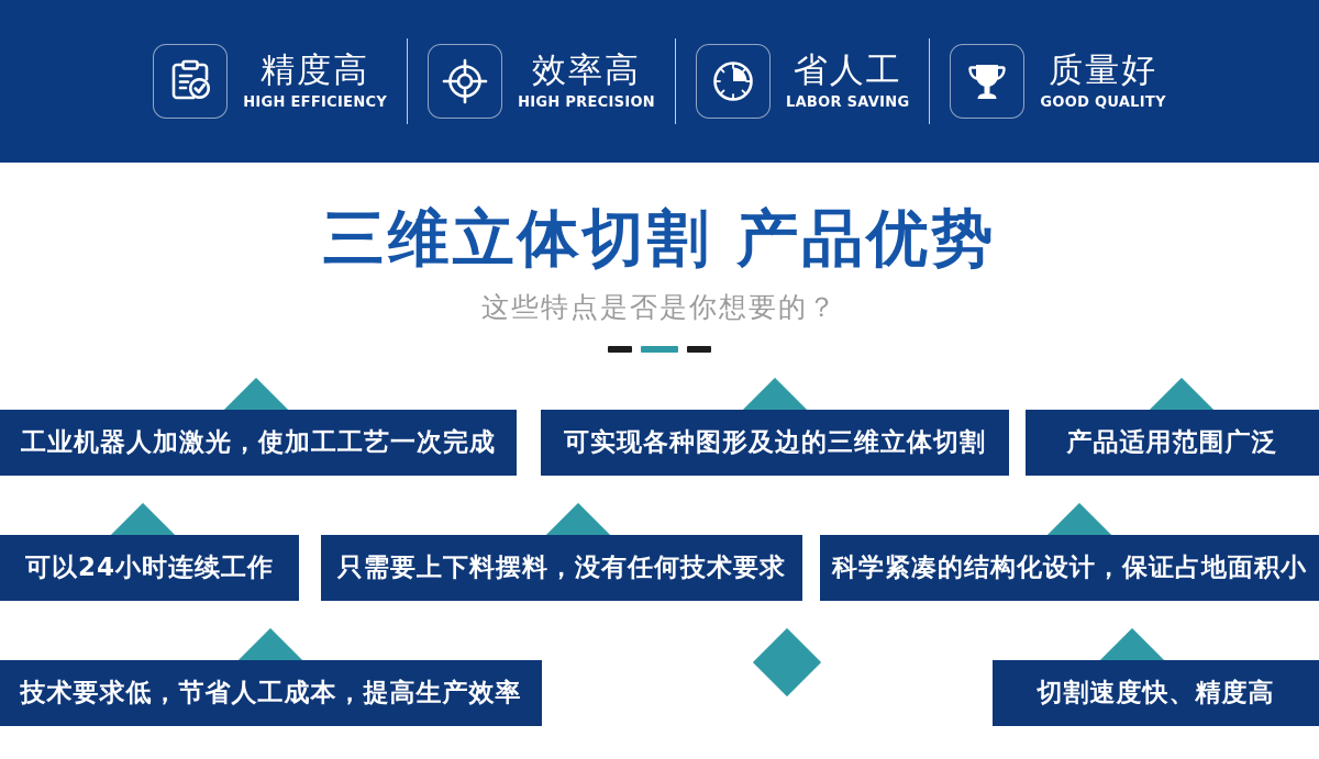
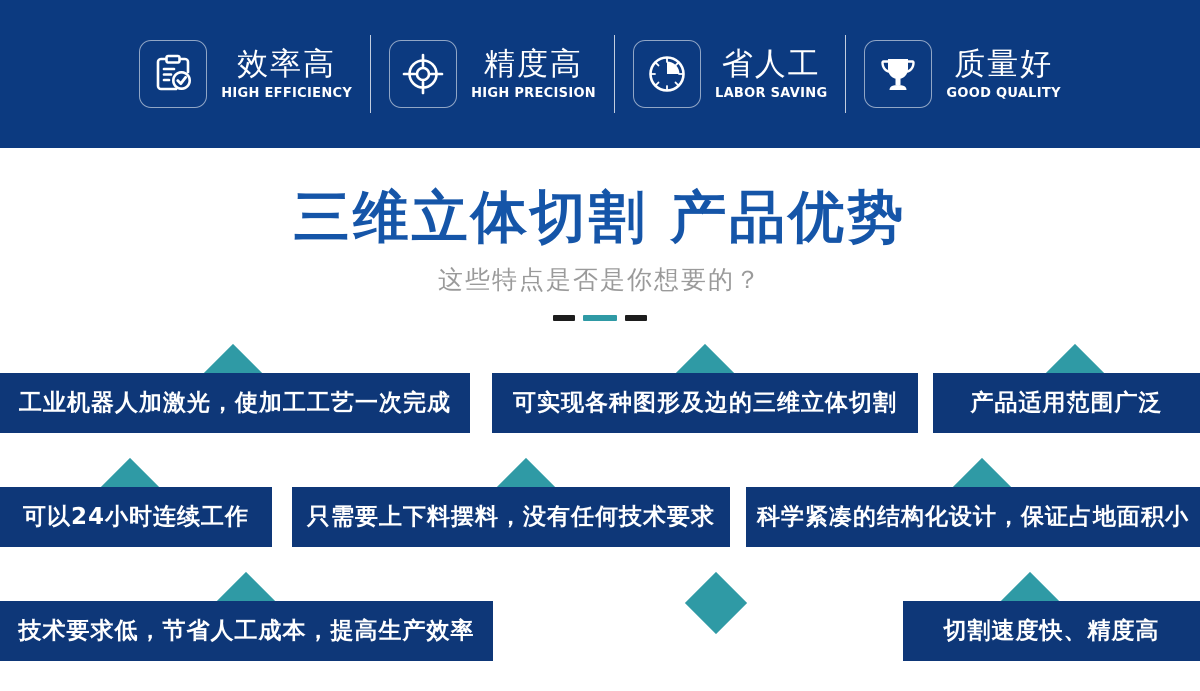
- 精度高
+ 效率高
  HIGH EFFICIENCY
- 效率高
+ 精度高
  HIGH PRECISION
  省人工
  LABOR SAVING
  质量好
  GOOD QUALITY
  三维立体切割 产品优势
  这些特点是否是你想要的？
  工业机器人加激光，使加工工艺一次完成
  可实现各种图形及边的三维立体切割
  产品适用范围广泛
  可以24小时连续工作
  只需要上下料摆料，没有任何技术要求
  科学紧凑的结构化设计，保证占地面积小
  技术要求低，节省人工成本，提高生产效率
  切割速度快、精度高
